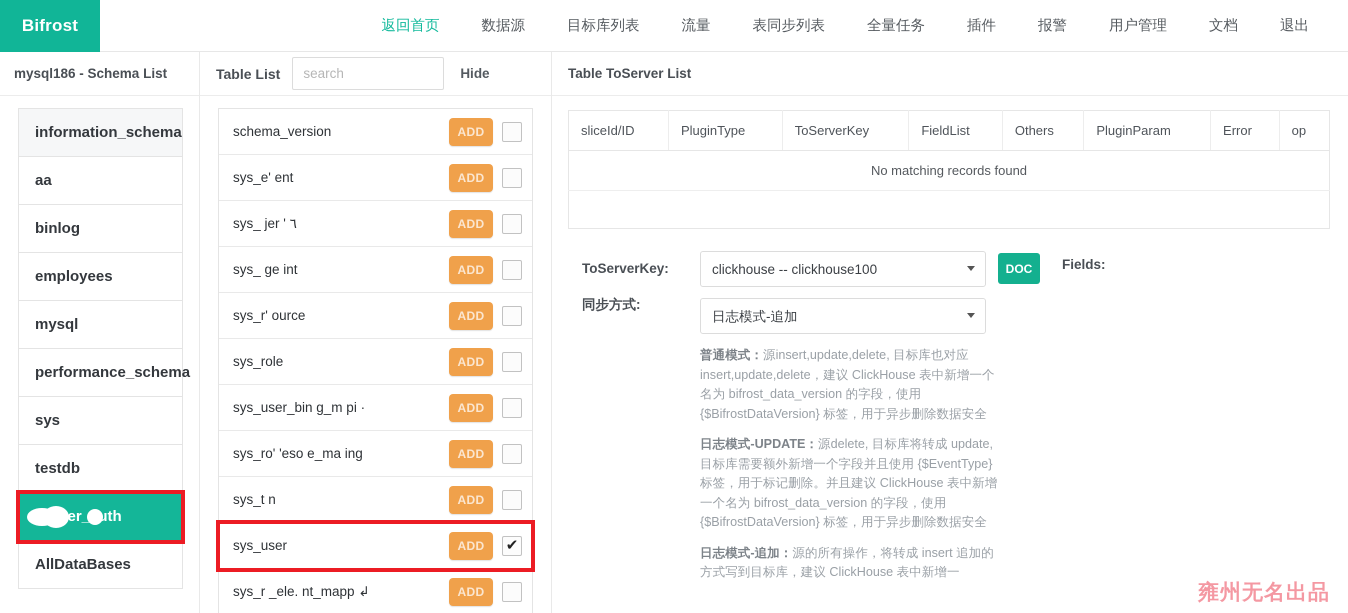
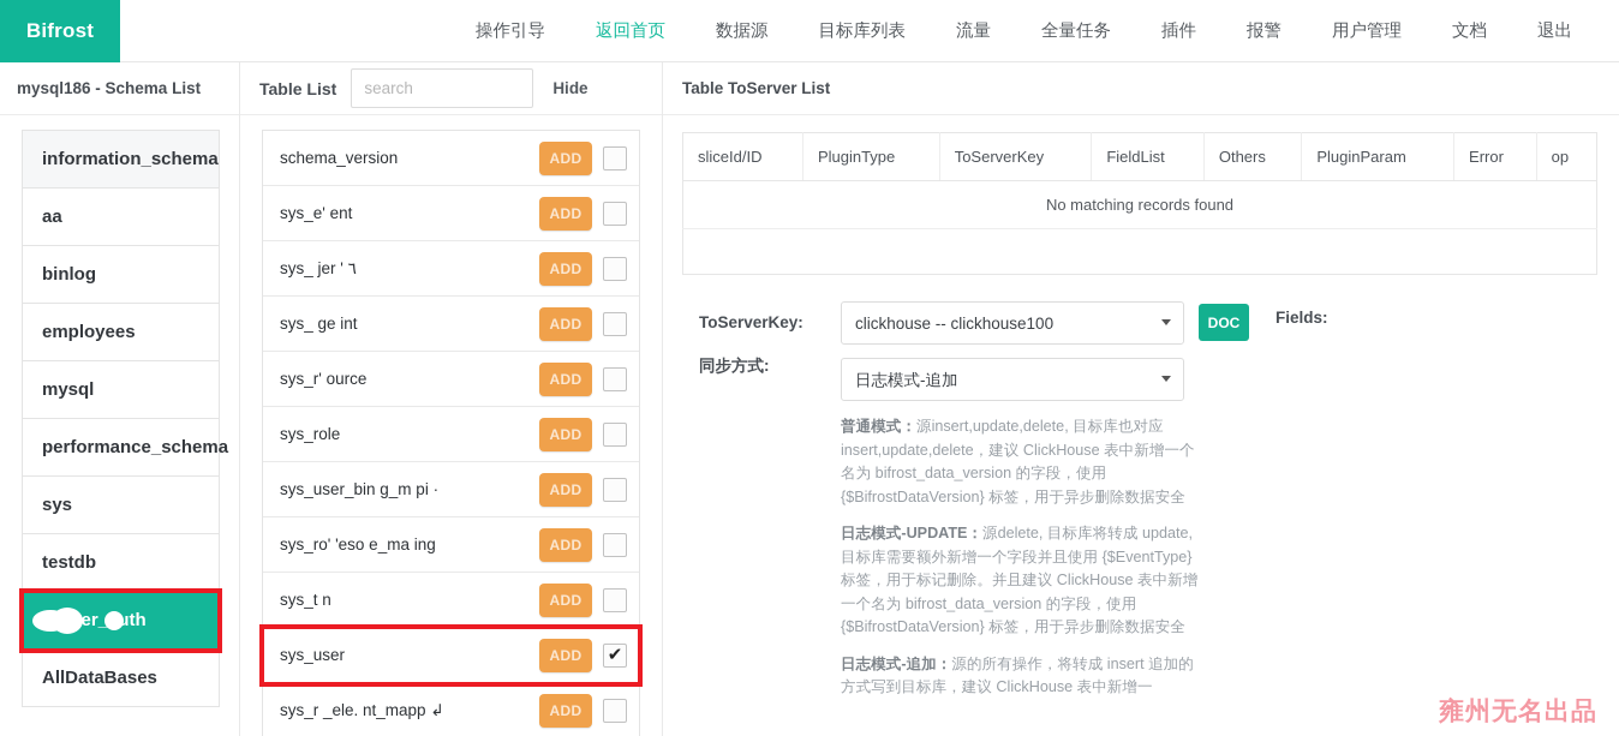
  Bifrost
+ 操作引导
  返回首页
  数据源
  目标库列表
  流量
- 表同步列表
  全量任务
  插件
  报警
  用户管理
  文档
  退出
  mysql186 - Schema List
  information_schema
  aa
  binlog
  employees
  mysql
  performance_schema
  sys
  testdb
  AllDataBases
  Table List
  search
  Hide
  schema_version
  ADD
  sys_e' ent
  ADD
  sys_ jer ' ٦
  ADD
  sys_ ge int
  ADD
  sys_r' ource
  ADD
  sys_role
  ADD
  sys_user_bin g_m pi ·
  ADD
  sys_ro' 'eso e_ma ing
  ADD
  sys_t n
  ADD
  sys_user
  ADD
  ✔
  sys_r _ele. nt_mapp ↲
  ADD
  Table ToServer List
  sliceId/ID	PluginType	ToServerKey	FieldList	Others	PluginParam	Error	op
  No matching records found
  ToServerKey:
  同步方式:
  clickhouse -- clickhouse100
  日志模式-追加
  DOC
  Fields:
  普通模式：源insert,update,delete, 目标库也对应 insert,update,delete，建议 ClickHouse 表中新增一个名为 bifrost_data_version 的字段，使用 {$BifrostDataVersion} 标签，用于异步删除数据安全
  日志模式-UPDATE：源delete, 目标库将转成 update, 目标库需要额外新增一个字段并且使用 {$EventType}标签，用于标记删除。并且建议 ClickHouse 表中新增一个名为 bifrost_data_version 的字段，使用 {$BifrostDataVersion} 标签，用于异步删除数据安全
  日志模式-追加：源的所有操作，将转成 insert 追加的方式写到目标库，建议 ClickHouse 表中新增一
  雍州无名出品
